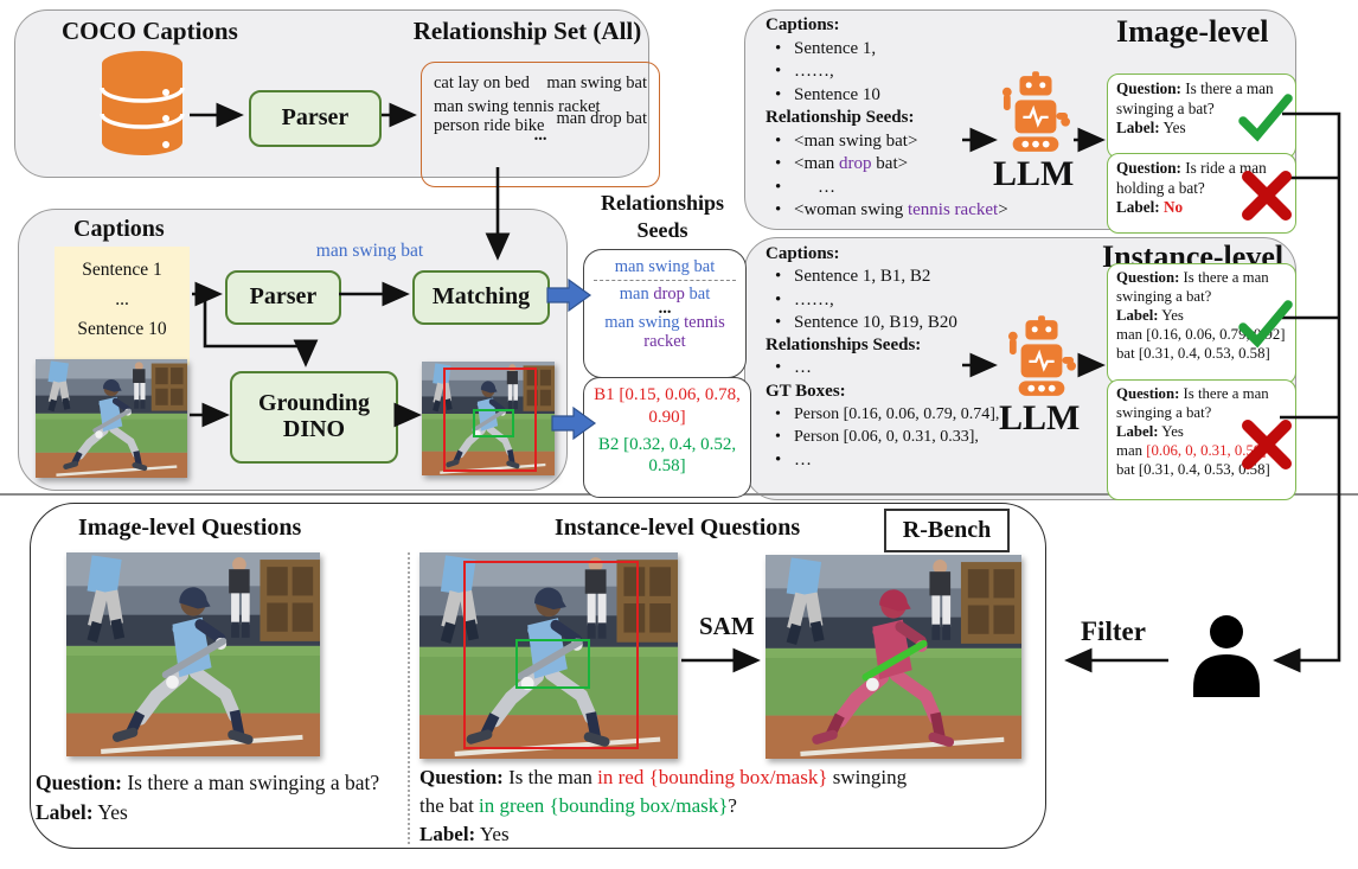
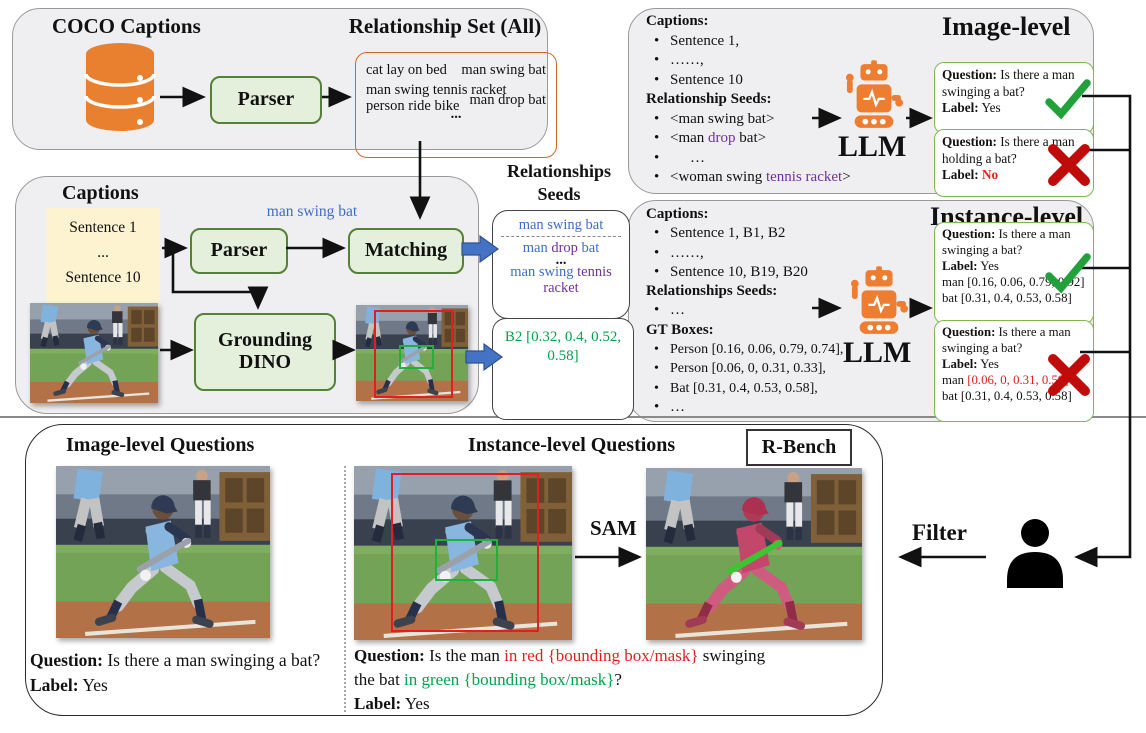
  COCO Captions
  Parser
  Relationship Set (All)
  cat lay on bed
  man swing bat
  man swing tennis racket
  person ride bike
  man drop bat
  ...
  Captions
  Sentence 1
  ...
  Sentence 10
  Parser
  man swing bat
  Matching
  Grounding
  DINO
  Relationships
  Seeds
  man swing bat
  man drop bat
  ...
  man swing tennis racket
- B1 [0.15, 0.06, 0.78, 0.90]
  B2 [0.32, 0.4, 0.52, 0.58]
  Image-level
  Captions:
  Sentence 1,
  ……,
  Sentence 10
  Relationship Seeds:
  <man swing bat>
  <man drop bat>
  …
  <woman swing tennis racket>
  LLM
  Question: Is there a man swinging a bat?
  Label: Yes
- Question: Is ride a man holding a bat?
+ Question: Is there a man holding a bat?
  Label: No
  Instance-level
  Captions:
  Sentence 1, B1, B2
  ……,
  Sentence 10, B19, B20
  Relationships Seeds:
  …
  GT Boxes:
  Person [0.16, 0.06, 0.79, 0.74],
  Person [0.06, 0, 0.31, 0.33],
+ Bat [0.31, 0.4, 0.53, 0.58],
  …
  LLM
  Question: Is there a man swinging a bat?
  Label: Yes
  man [0.16, 0.06, 0.79 02]
  bat [0.31, 0.4, 0.53, 0.58]
  Question: Is there a man swinging a bat?
  Label: Yes
  man [0.06, 0, 0.31, 0.5
  bat [0.31, 0.4, 0.53, 058]
  Image-level Questions
  Question: Is there a man swinging a bat?
  Label: Yes
  Instance-level Questions
  SAM
  Question: Is the man in red {bounding box/mask} swinging
  the bat in green {bounding box/mask}?
  Label: Yes
  R-Bench
  Filter
